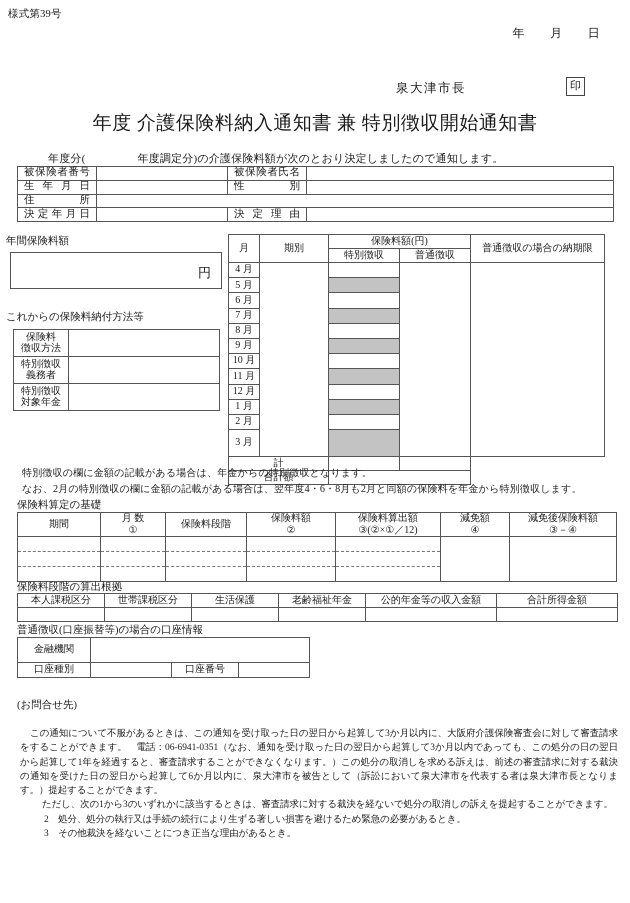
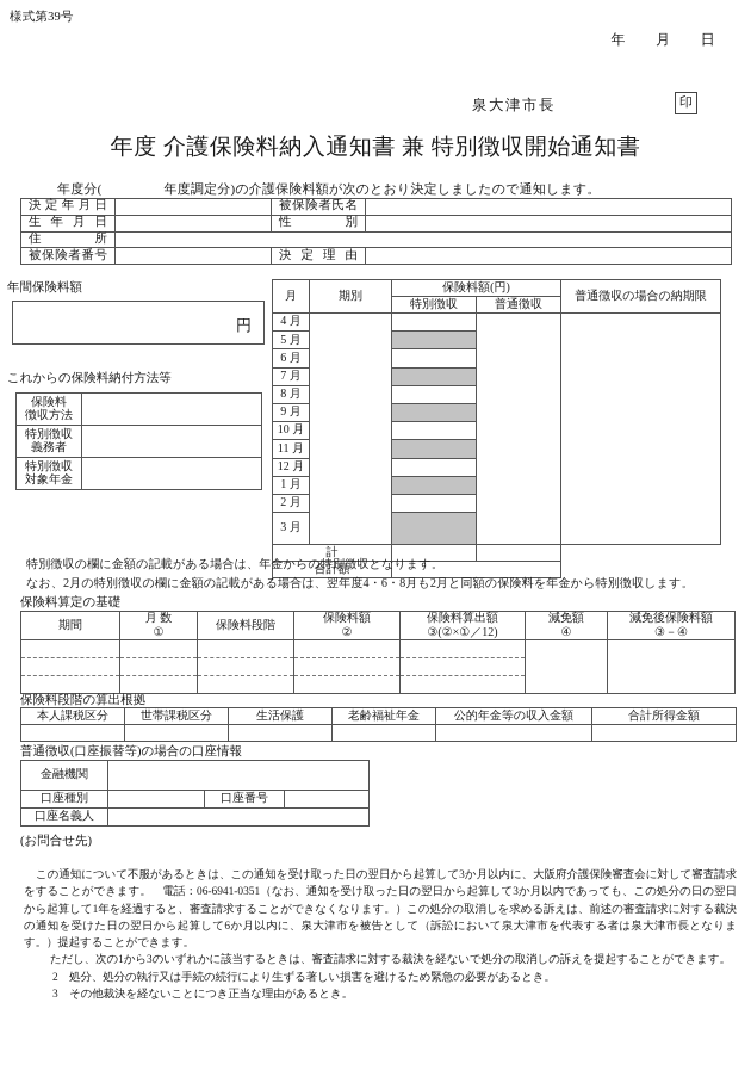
  様式第39号
  年 月 日
  泉大津市長
  印
  年度 介護保険料納入通知書 兼 特別徴収開始通知書
  年度分( 年度調定分)の介護保険料額が次のとおり決定しましたので通知します。
- 被保険者番号		被保険者氏名
+ 決定年月日		被保険者氏名
  生 年 月 日		性 別
  住 所
- 決定年月日		決 定 理 由
+ 被保険者番号		決 定 理 由
  年間保険料額
  円
  これからの保険料納付方法等
  保険料徴収方法
  特別徴収義務者
  特別徴収対象年金
  月	期別	保険料額(円)	普通徴収の場合の納期限
  特別徴収	普通徴収
  4 月
  5 月
  6 月
  7 月
  8 月
  9 月
  10 月
  11 月
  12 月
  1 月
  2 月
  3 月
  計
  合計額
  特別徴収の欄に金額の記載がある場合は、年金からの特別徴収となります。
  なお、2月の特別徴収の欄に金額の記載がある場合は、翌年度4・6・8月も2月と同額の保険料を年金から特別徴収します。
  保険料算定の基礎
  期間	月 数①	保険料段階	保険料額②	保険料算出額③(②×①／12)	減免額④	減免後保険料額③－④
  保険料段階の算出根拠
  本人課税区分	世帯課税区分	生活保護	老齢福祉年金	公的年金等の収入金額	合計所得金額
  普通徴収(口座振替等)の場合の口座情報
  金融機関
  口座種別		口座番号
+ 口座名義人
  (お問合せ先)
  この通知について不服があるときは、この通知を受け取った日の翌日から起算して3か月以内に、大阪府介護保険審査会に対して審査請求をすることができます。 電話：06-6941-0351（なお、通知を受け取った日の翌日から起算して3か月以内であっても、この処分の日の翌日から起算して1年を経過すると、審査請求することができなくなります。）この処分の取消しを求める訴えは、前述の審査請求に対する裁決の通知を受けた日の翌日から起算して6か月以内に、泉大津市を被告として（訴訟において泉大津市を代表する者は泉大津市長となります。）提起することができます。
  ただし、次の1から3のいずれかに該当するときは、審査請求に対する裁決を経ないで処分の取消しの訴えを提起することができます。
  2 処分、処分の執行又は手続の続行により生ずる著しい損害を避けるため緊急の必要があるとき。
  3 その他裁決を経ないことにつき正当な理由があるとき。
